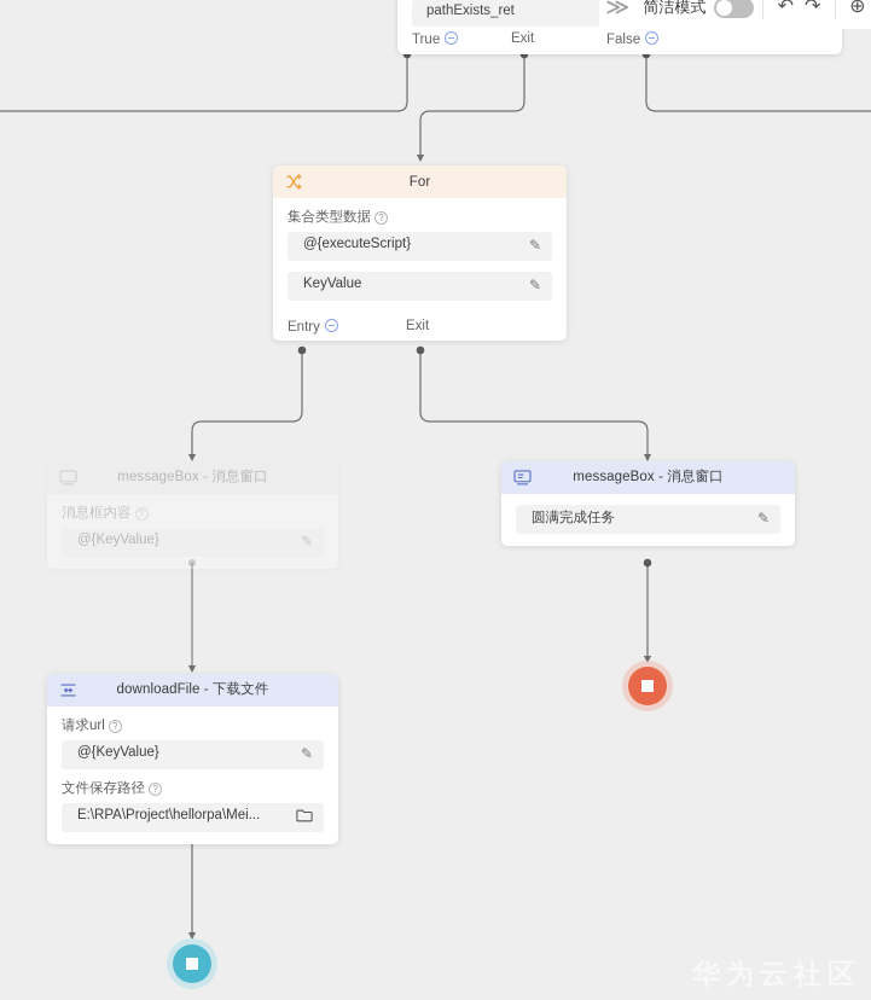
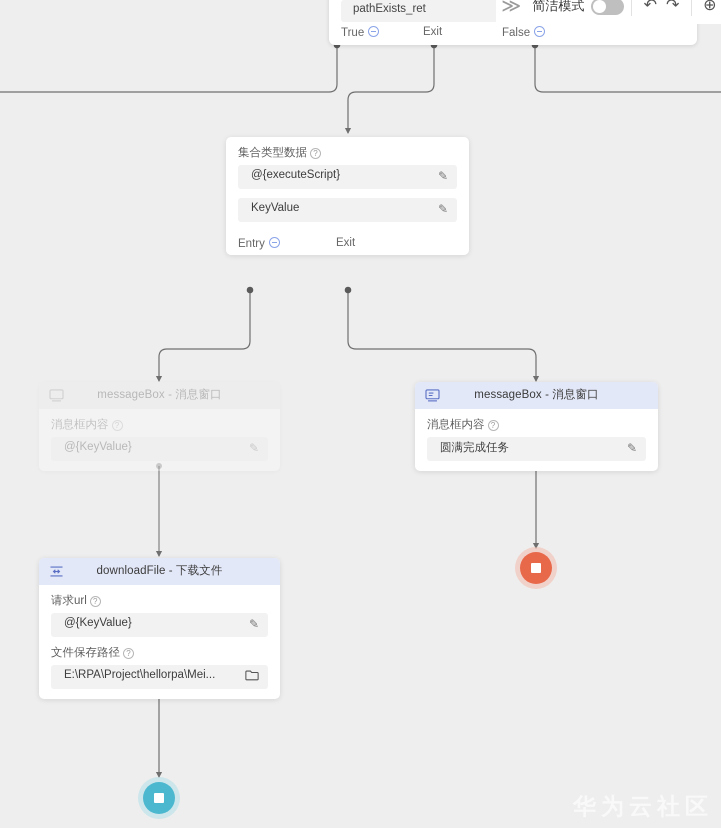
  pathExists_ret
  True
  Exit
  False
  ≫
  简洁模式
  ↶
  ↷
  ⊕
- For
  集合类型数据 ?
  @{executeScript}
  ✎
  KeyValue
  ✎
  Entry
  Exit
  messageBox - 消息窗口
  消息框内容
  @{KeyValue}
  ✎
  messageBox - 消息窗口
+ 消息框内容 ?
  圆满完成任务
  ✎
  downloadFile - 下载文件
  请求url ?
  @{KeyValue}
  ✎
  文件保存路径 ?
  E:\RPA\Project\hellorpa\Mei...
